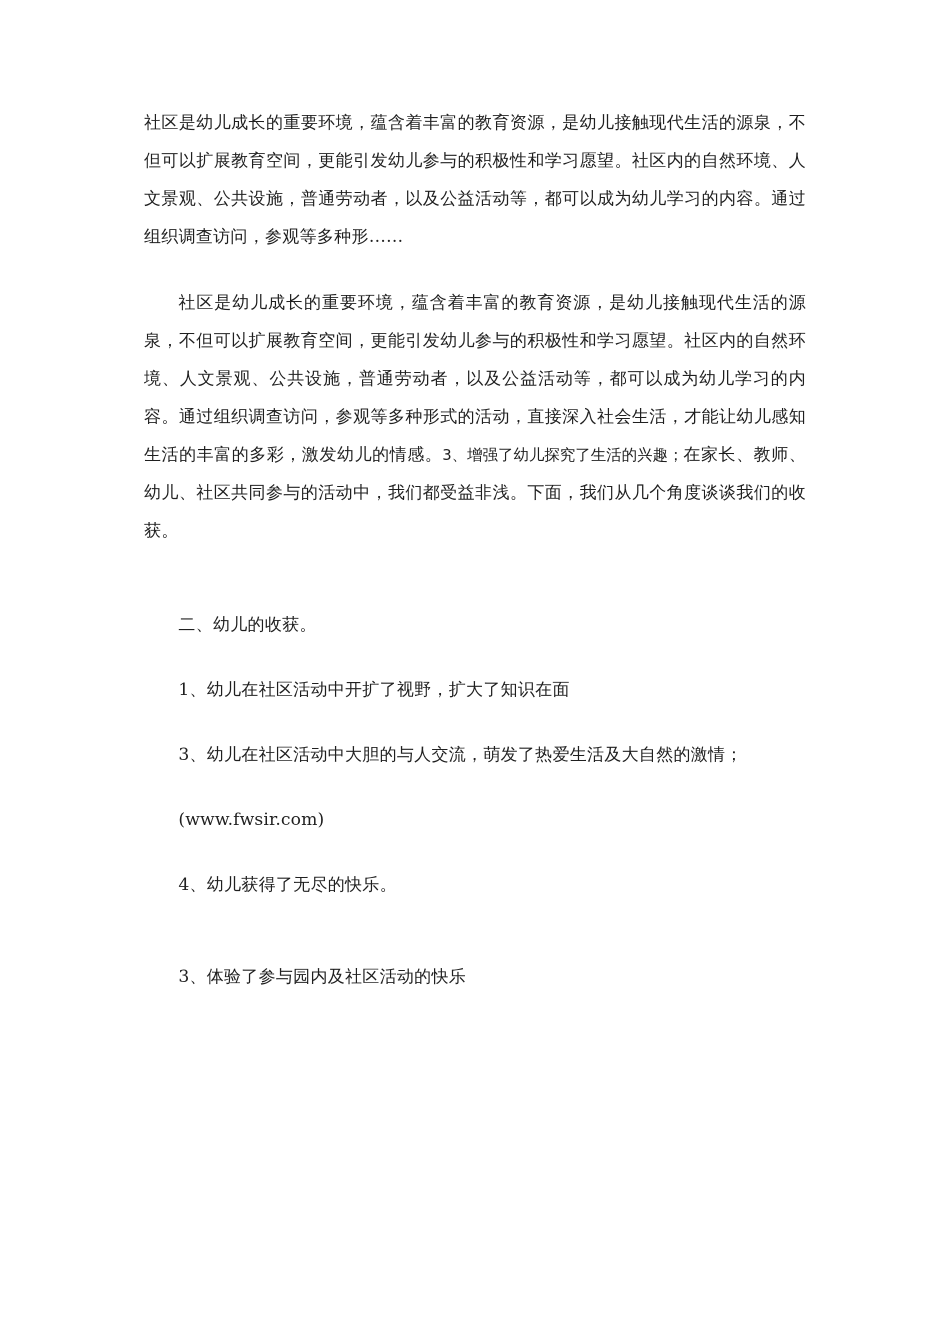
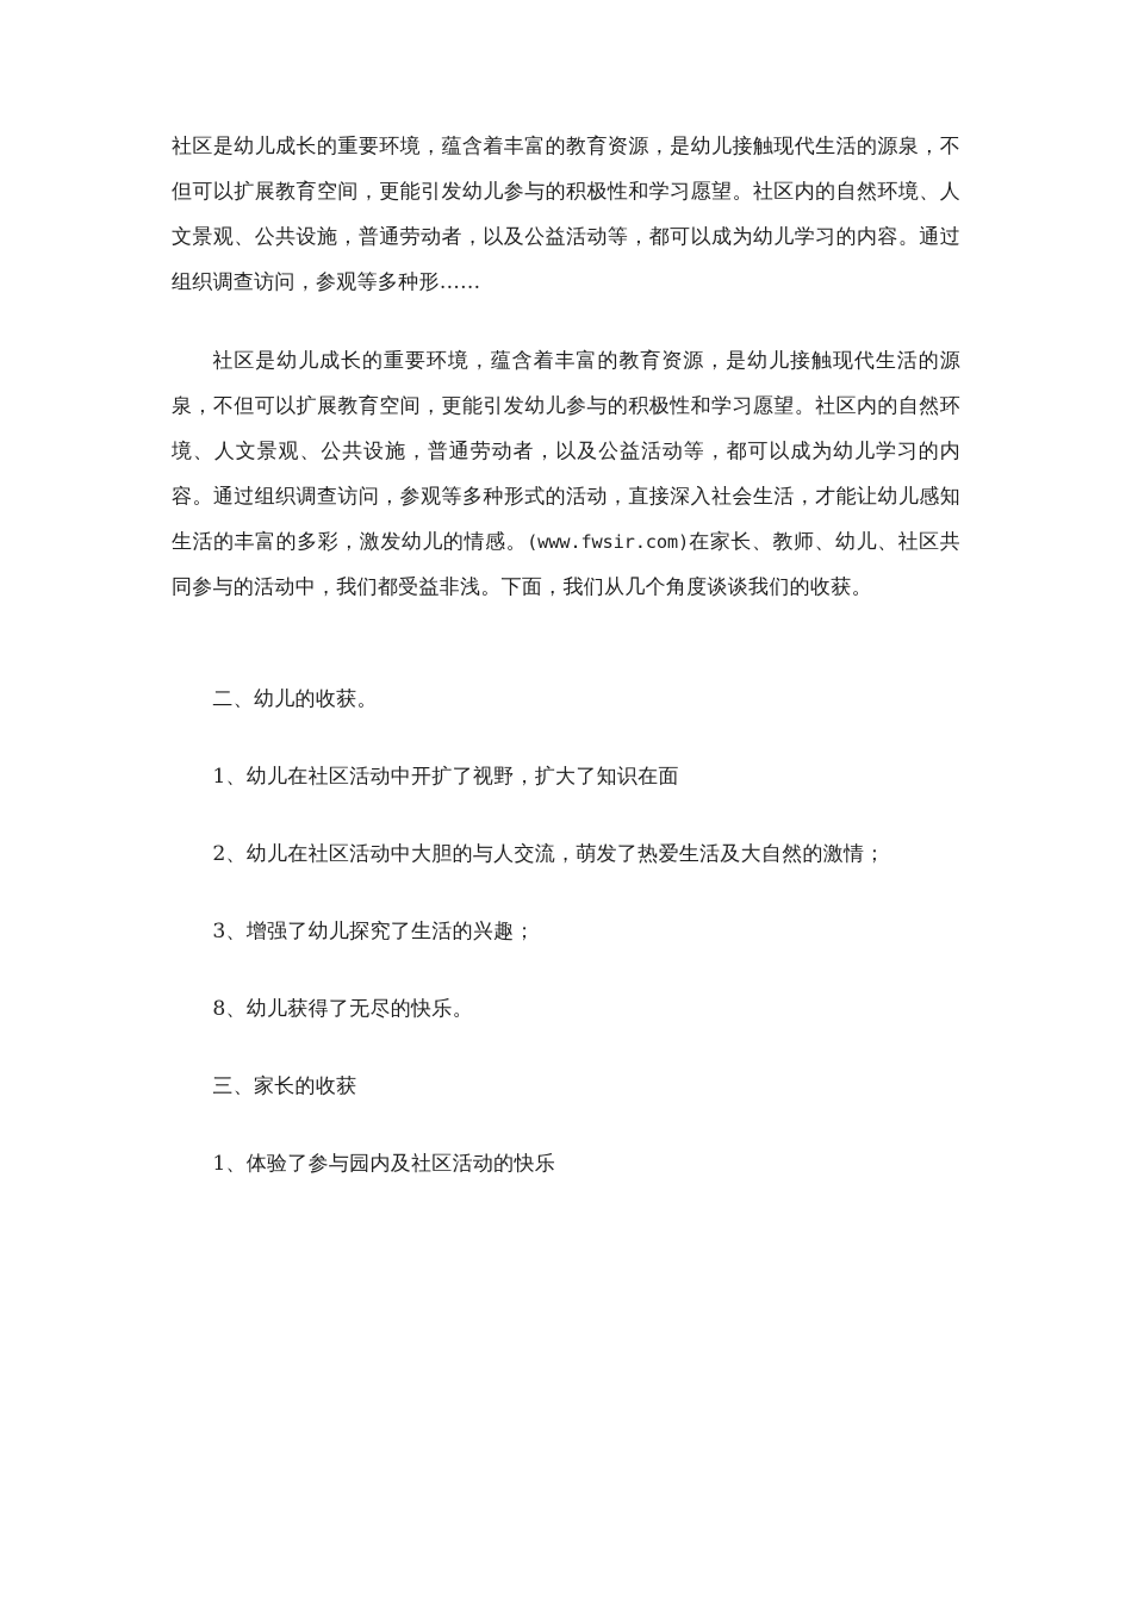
  社区是幼儿成长的重要环境，蕴含着丰富的教育资源，是幼儿接触现代生活的源泉，不但可以扩展教育空间，更能引发幼儿参与的积极性和学习愿望。社区内的自然环境、人文景观、公共设施，普通劳动者，以及公益活动等，都可以成为幼儿学习的内容。通过组织调查访问，参观等多种形……
- 社区是幼儿成长的重要环境，蕴含着丰富的教育资源，是幼儿接触现代生活的源泉，不但可以扩展教育空间，更能引发幼儿参与的积极性和学习愿望。社区内的自然环境、人文景观、公共设施，普通劳动者，以及公益活动等，都可以成为幼儿学习的内容。通过组织调查访问，参观等多种形式的活动，直接深入社会生活，才能让幼儿感知生活的丰富的多彩，激发幼儿的情感。3、增强了幼儿探究了生活的兴趣；在家长、教师、幼儿、社区共同参与的活动中，我们都受益非浅。下面，我们从几个角度谈谈我们的收获。
+ 社区是幼儿成长的重要环境，蕴含着丰富的教育资源，是幼儿接触现代生活的源泉，不但可以扩展教育空间，更能引发幼儿参与的积极性和学习愿望。社区内的自然环境、人文景观、公共设施，普通劳动者，以及公益活动等，都可以成为幼儿学习的内容。通过组织调查访问，参观等多种形式的活动，直接深入社会生活，才能让幼儿感知生活的丰富的多彩，激发幼儿的情感。(www.fwsir.com)在家长、教师、幼儿、社区共同参与的活动中，我们都受益非浅。下面，我们从几个角度谈谈我们的收获。
  二、幼儿的收获。
  1、幼儿在社区活动中开扩了视野，扩大了知识在面
- 3、幼儿在社区活动中大胆的与人交流，萌发了热爱生活及大自然的激情；
+ 2、幼儿在社区活动中大胆的与人交流，萌发了热爱生活及大自然的激情；
- (www.fwsir.com)
+ 3、增强了幼儿探究了生活的兴趣；
- 4、幼儿获得了无尽的快乐。
+ 8、幼儿获得了无尽的快乐。
+ 三、家长的收获
- 3、体验了参与园内及社区活动的快乐
+ 1、体验了参与园内及社区活动的快乐
